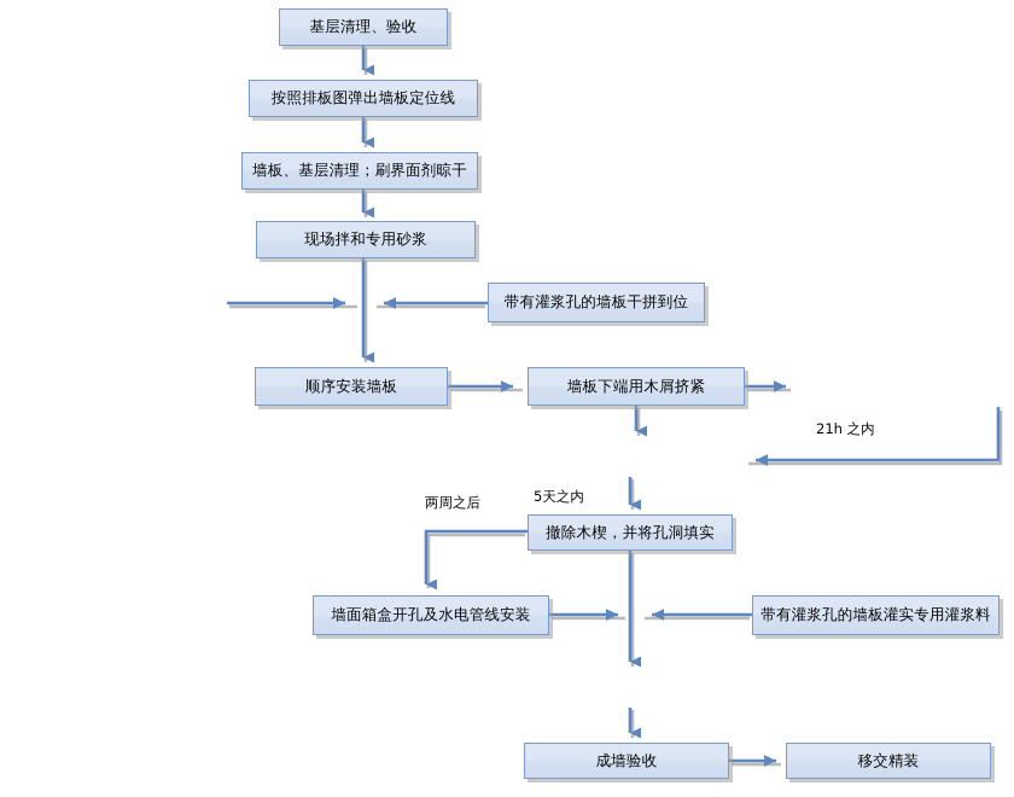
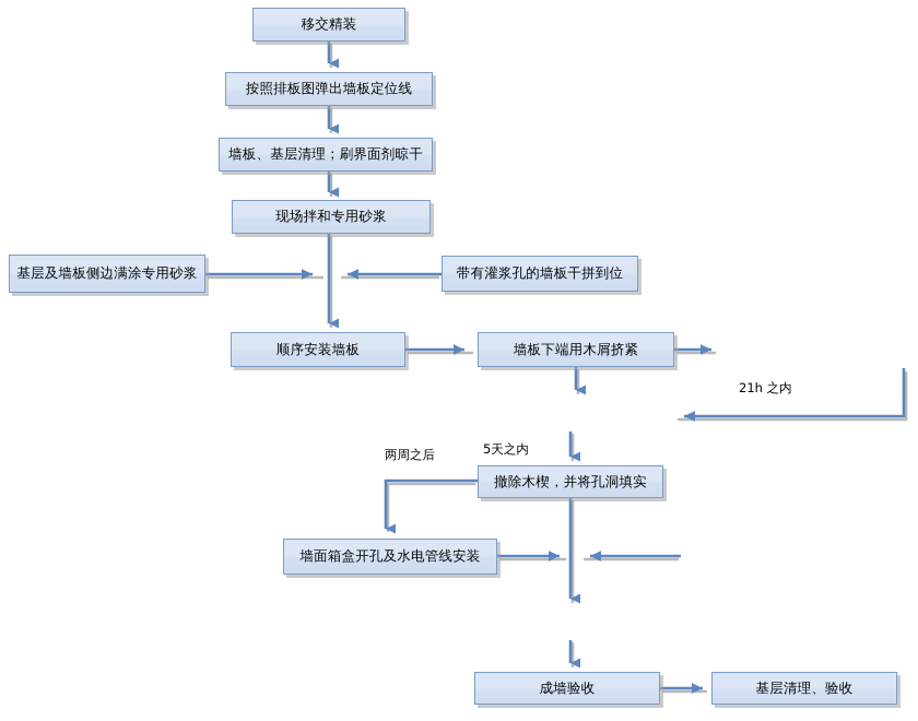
- 基层清理、验收
+ 移交精装
  按照排板图弹出墙板定位线
  墙板、基层清理；刷界面剂晾干
  现场拌和专用砂浆
+ 基层及墙板侧边满涂专用砂浆
  带有灌浆孔的墙板干拼到位
  顺序安装墙板
  墙板下端用木屑挤紧
  撤除木楔，并将孔洞填实
  墙面箱盒开孔及水电管线安装
- 带有灌浆孔的墙板灌实专用灌浆料
  成墙验收
- 移交精装
+ 基层清理、验收
  21h 之内
  5天之内
  两周之后
